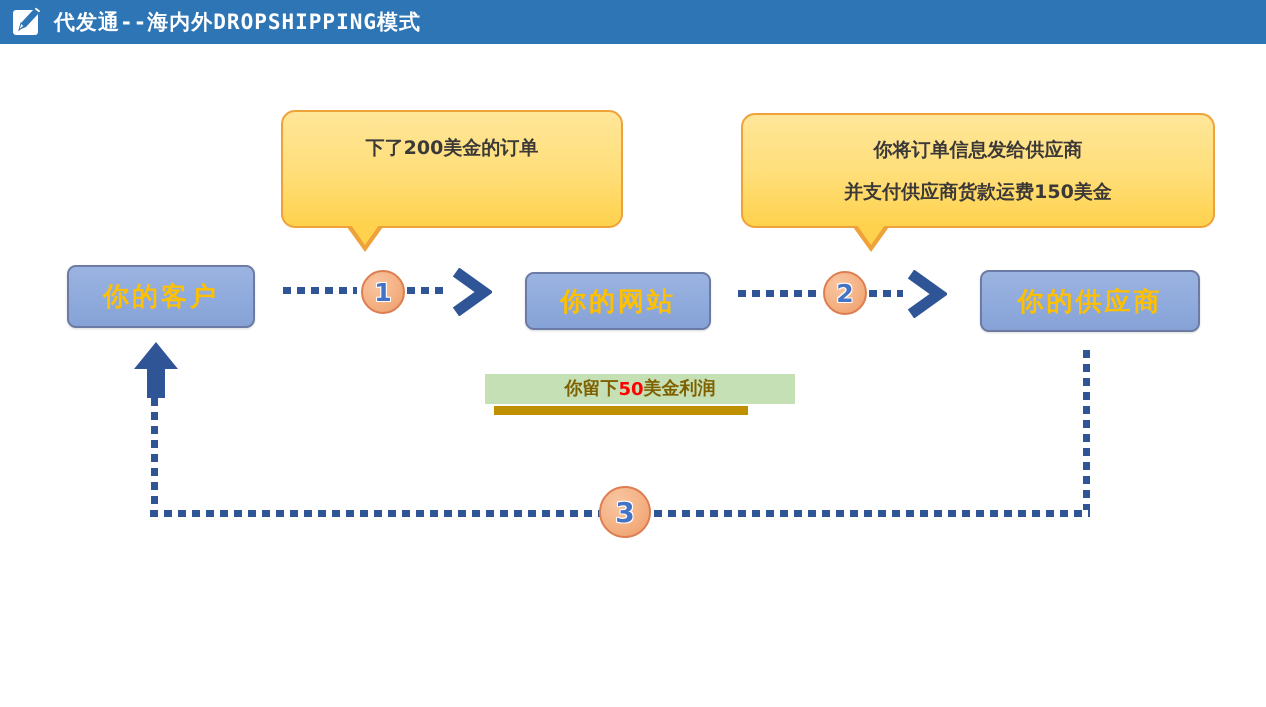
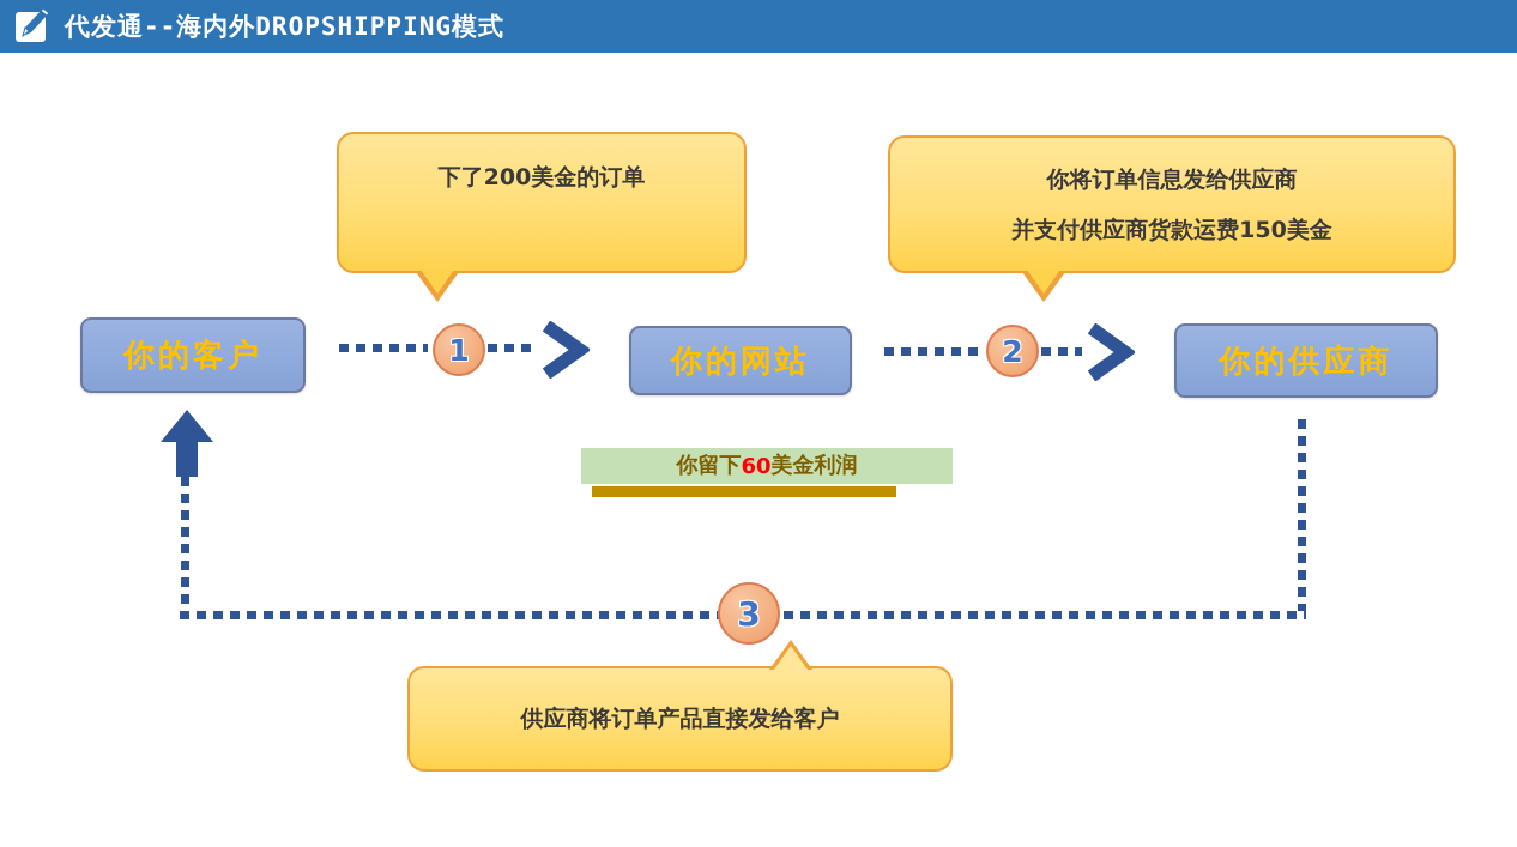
  代发通--海内外DROPSHIPPING模式
  下了200美金的订单
  你将订单信息发给供应商
  并支付供应商货款运费150美金
+ 供应商将订单产品直接发给客户
  你的客户
  你的网站
  你的供应商
  1
  2
  3
  你留下
- 50
+ 60
  美金利润
